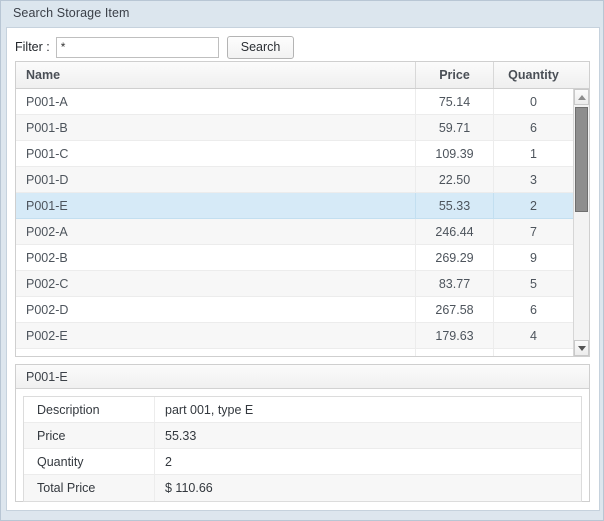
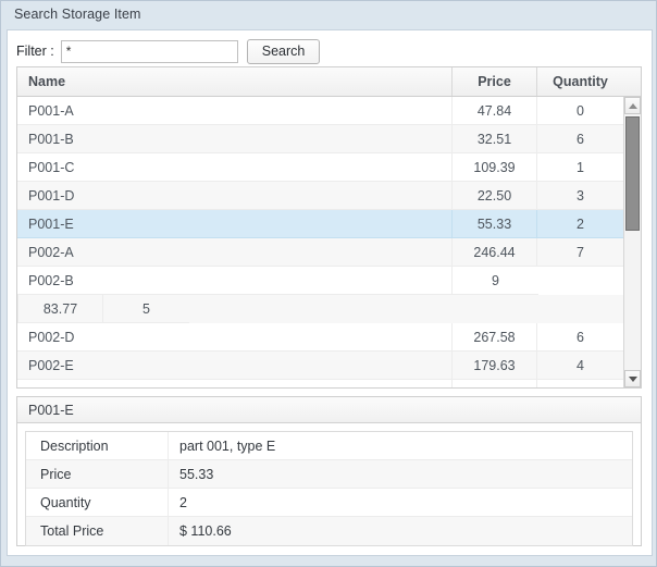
  Search Storage Item
  Filter :
  *
  Search
  Name
  Price
  Quantity
  P001-A
- 75.14
+ 47.84
  0
  P001-B
- 59.71
+ 32.51
  6
  P001-C
  109.39
  1
  P001-D
  22.50
  3
  P001-E
  55.33
  2
  P002-A
  246.44
  7
  P002-B
- 269.29
  9
- P002-C
  83.77
  5
  P002-D
  267.58
  6
  P002-E
  179.63
  4
  P001-E
  Description
  part 001, type E
  Price
  55.33
  Quantity
  2
  Total Price
  $ 110.66
